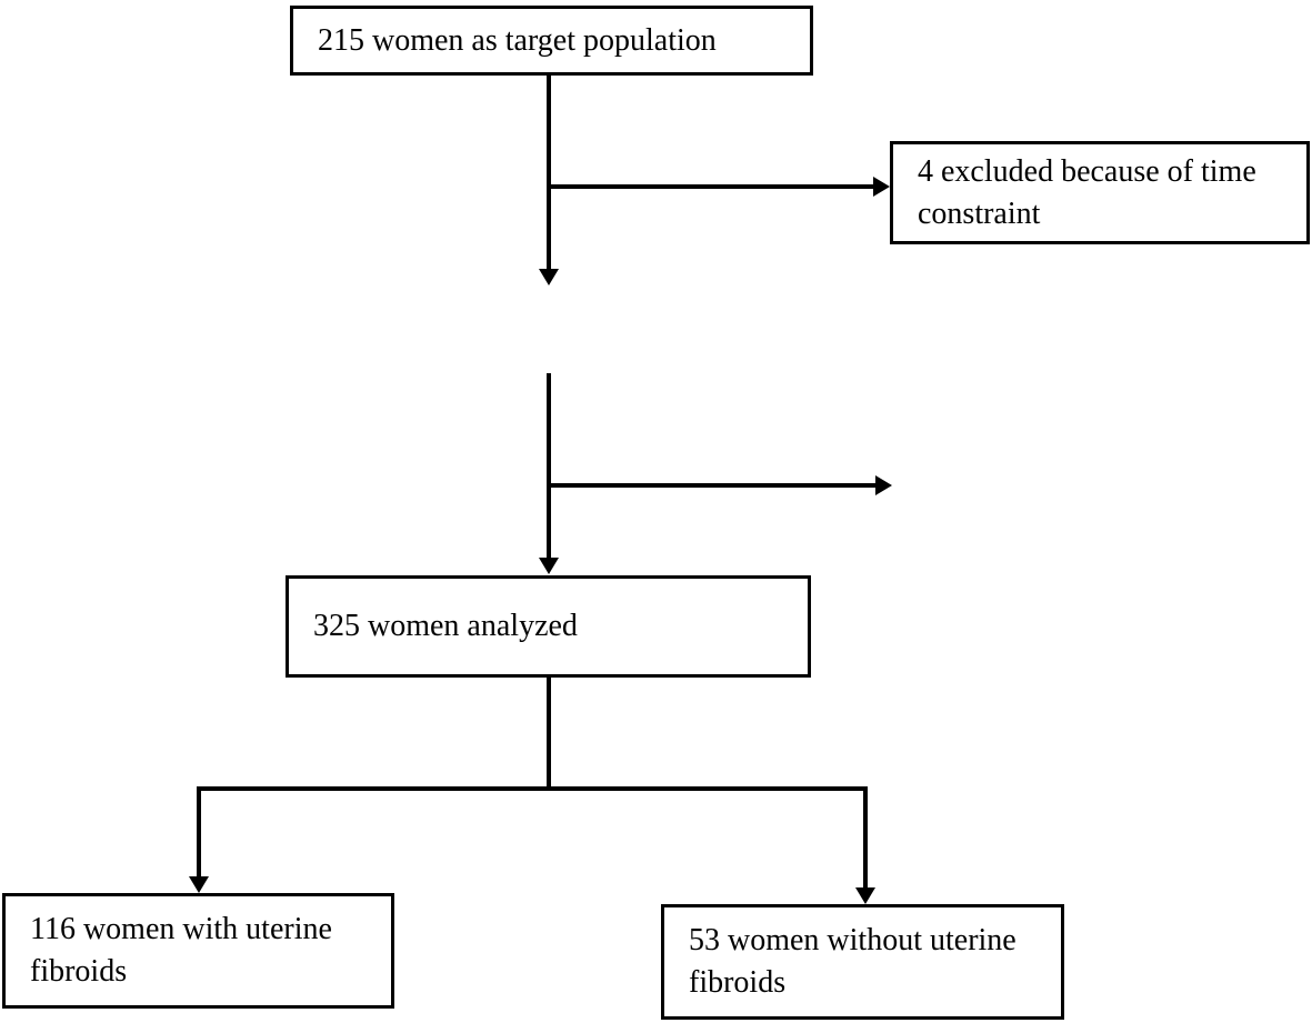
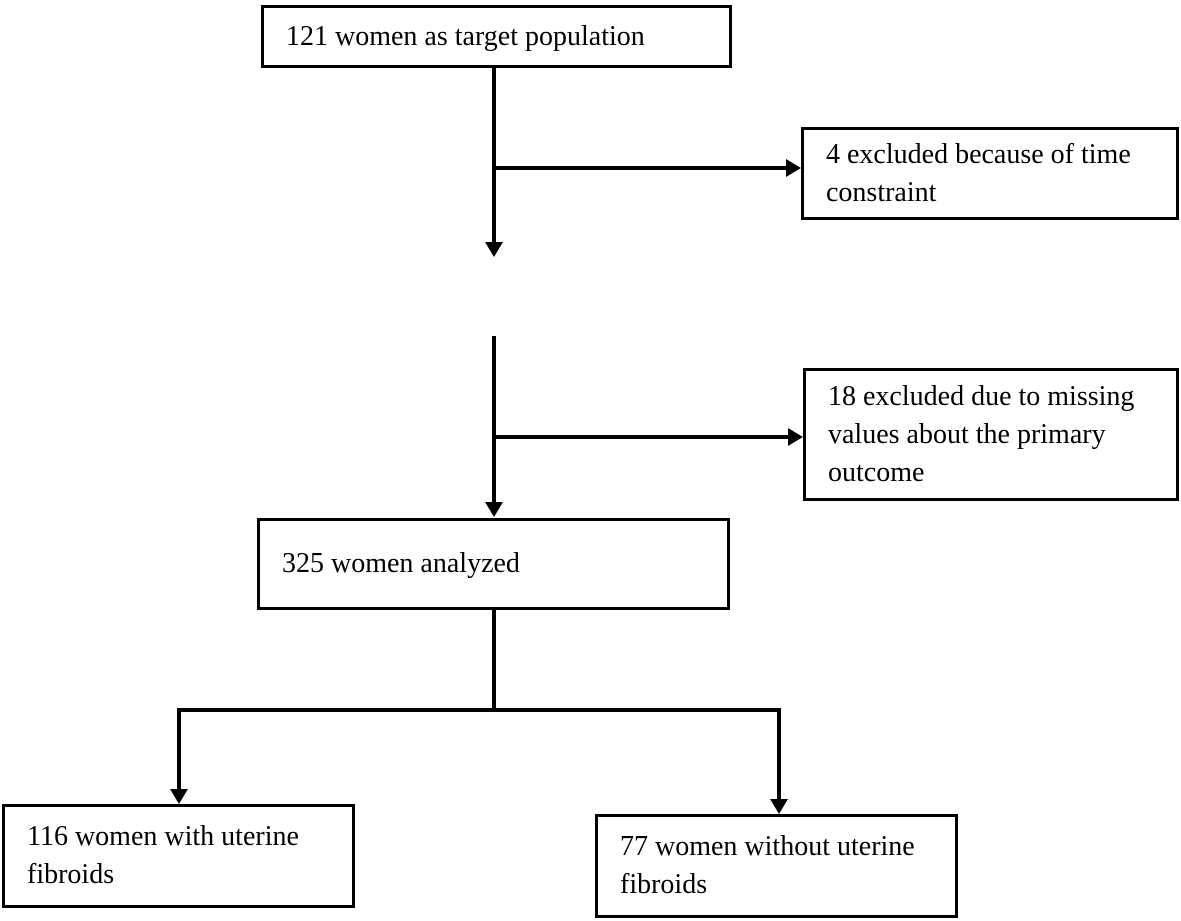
- 215 women as target population
+ 121 women as target population
  4 excluded because of time constraint
+ 18 excluded due to missing values about the primary outcome
  325 women analyzed
  116 women with uterine fibroids
- 53 women without uterine fibroids
+ 77 women without uterine fibroids
